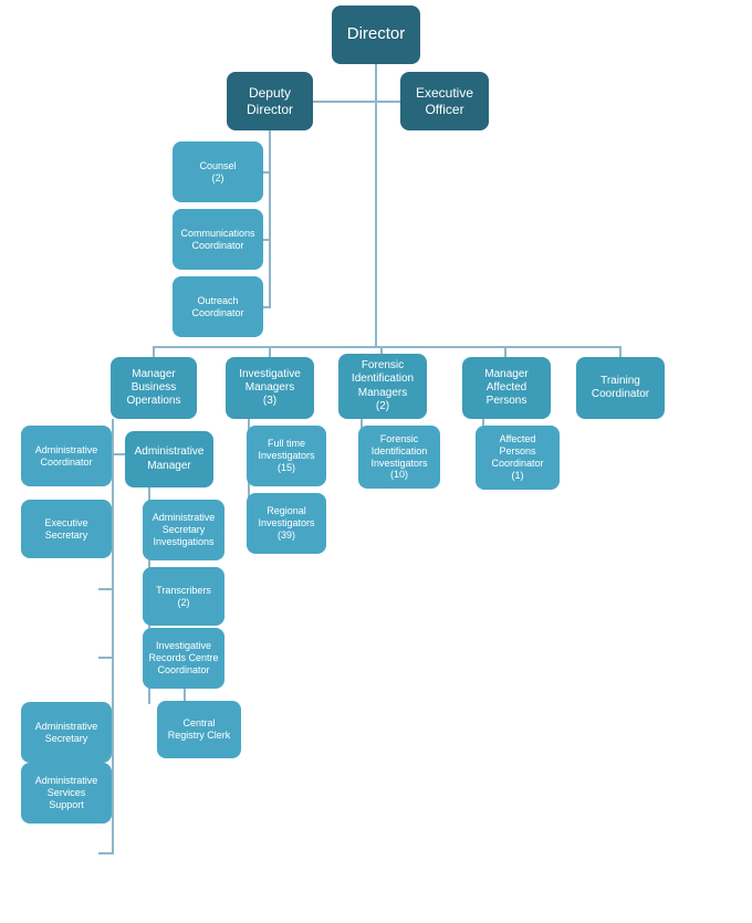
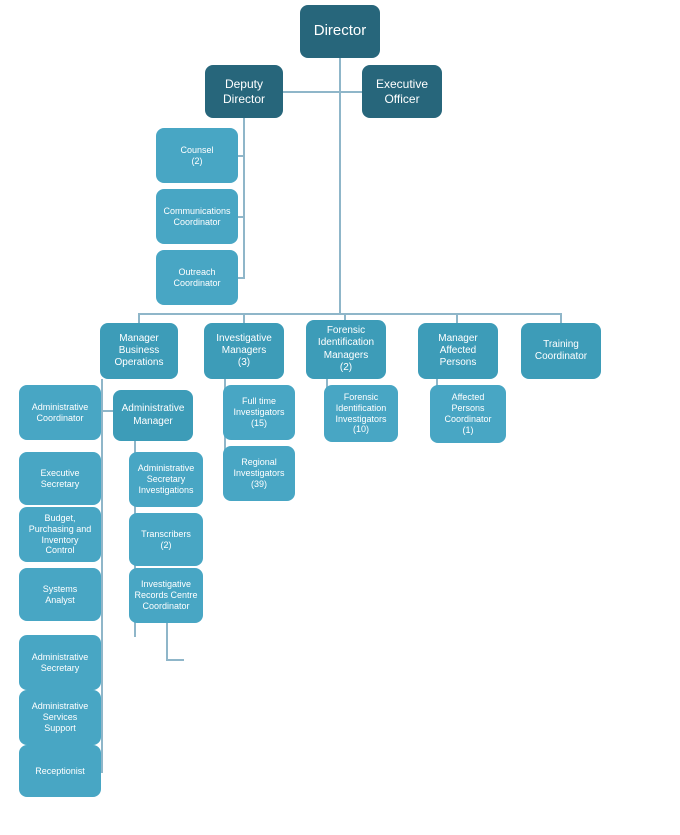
  Director
  Deputy
  Director
  Executive
  Officer
  Counsel
  (2)
  Communications
  Coordinator
  Outreach
  Coordinator
  Manager
  Business
  Operations
  Investigative
  Managers
  (3)
  Forensic
  Identification
  Managers
  (2)
  Manager
  Affected Persons
  Training
  Coordinator
  Administrative
  Manager
  Administrative
  Coordinator
  Executive
  Secretary
+ Budget,
+ Purchasing and
+ Inventory
+ Control
+ Systems
+ Analyst
  Administrative
  Secretary
  Administrative
  Services
  Support
+ Receptionist
  Administrative
  Secretary
  Investigations
  Transcribers
  (2)
  Investigative
  Records Centre
  Coordinator
- Central
- Registry Clerk
  Full time
  Investigators
  (15)
  Regional
  Investigators
  (39)
  Forensic
  Identification
  Investigators
  (10)
  Affected
  Persons
  Coordinator
  (1)
